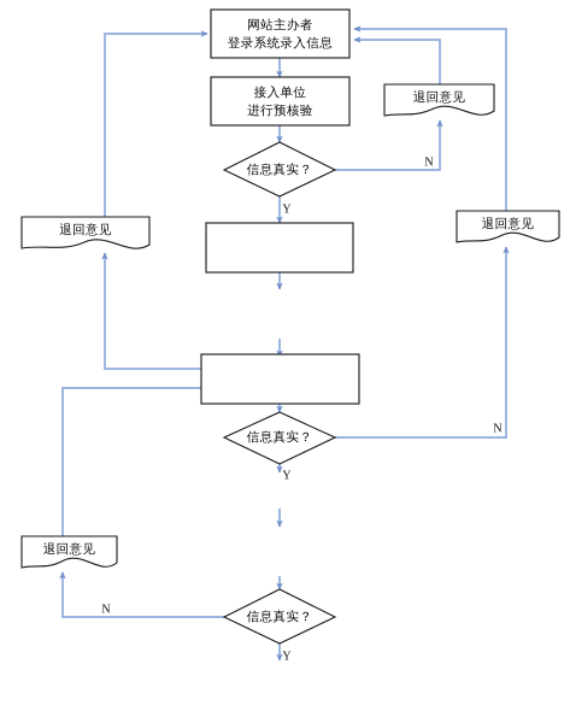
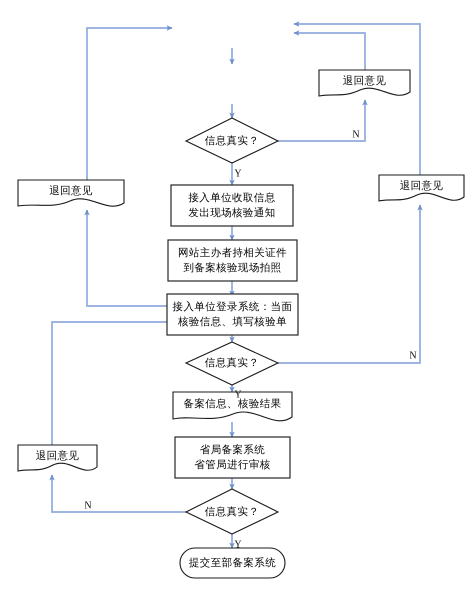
- 网站主办者
- 登录系统录入信息
- 接入单位
- 进行预核验
  信息真实？
+ 接入单位收取信息
+ 发出现场核验通知
+ 网站主办者持相关证件
+ 到备案核验现场拍照
+ 接入单位登录系统：当面
+ 核验信息、填写核验单
  信息真实？
+ 备案信息、核验结果
+ 省局备案系统
+ 省管局进行审核
  信息真实？
+ 提交至部备案系统
  退回意见
  退回意见
  退回意见
  退回意见
  Y
  N
  Y
  N
  Y
  N
